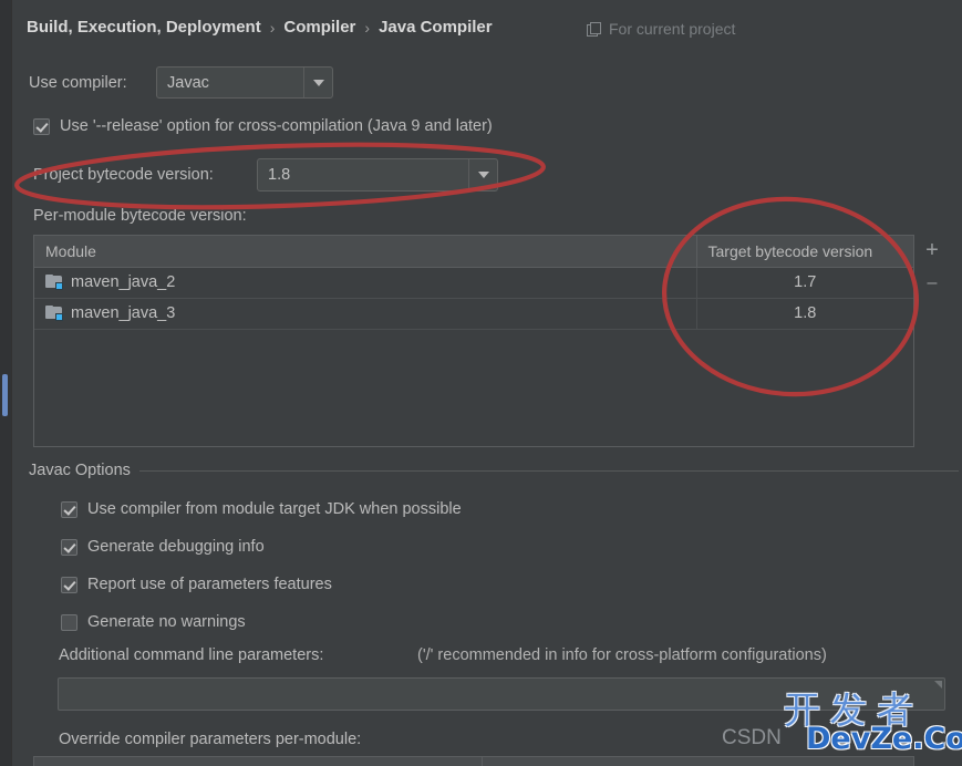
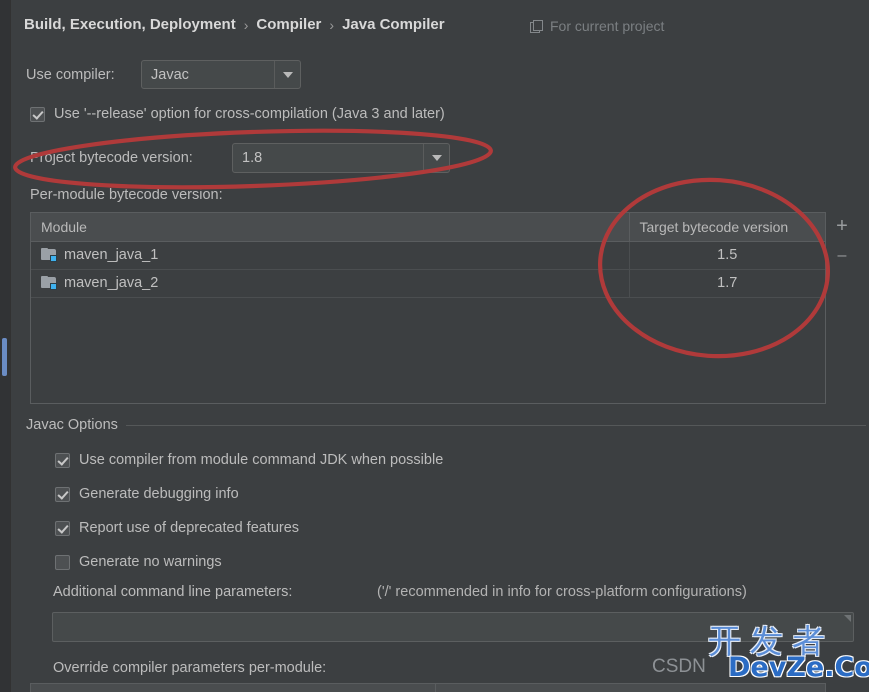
  Build, Execution, Deployment
  ›
  Compiler
  ›
  Java Compiler
  For current project
  Use compiler:
  Javac
- Use '--release' option for cross-compilation (Java 9 and later)
+ Use '--release' option for cross-compilation (Java 3 and later)
  Project bytecode version:
  1.8
  Per-module bytecode version:
  Module	Target bytecode version
+ maven_java_1	1.5
  maven_java_2	1.7
- maven_java_3	1.8
  +
  –
  Javac Options
- Use compiler from module target JDK when possible
+ Use compiler from module command JDK when possible
  Generate debugging info
- Report use of parameters features
+ Report use of deprecated features
  Generate no warnings
  Additional command line parameters:
  ('/' recommended in info for cross-platform configurations)
  Override compiler parameters per-module:
  开发者
  CSDN
  DevZe.Co
